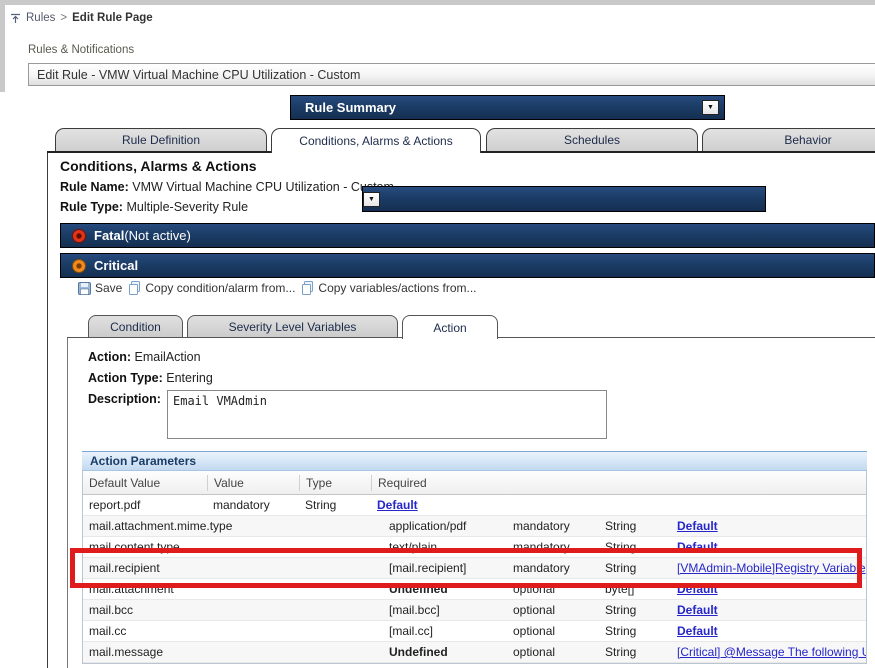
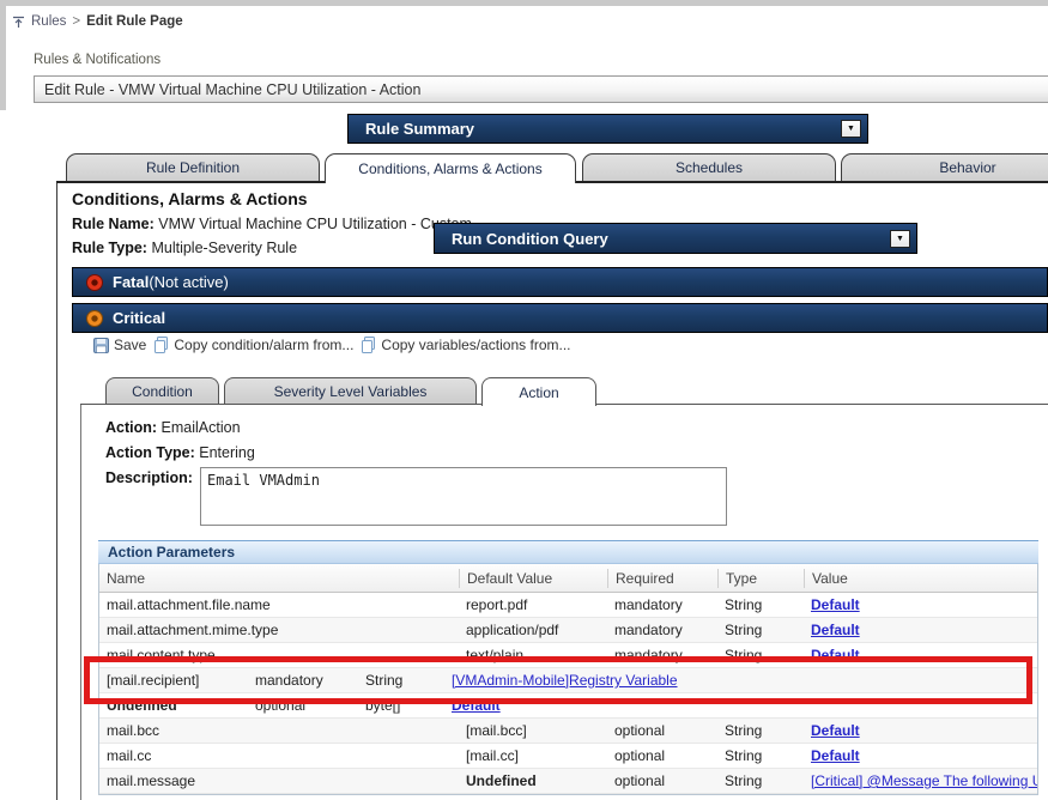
  Rules
  >
  Edit Rule Page
  Rules & Notifications
- Edit Rule - VMW Virtual Machine CPU Utilization - Custom
+ Edit Rule - VMW Virtual Machine CPU Utilization - Action
  Rule Summary
  Rule Definition
  Conditions, Alarms & Actions
  Schedules
  Behavior
  Conditions, Alarms & Actions
  Rule Name: VMW Virtual Machine CPU Utilization - C
  Rule Type: Multiple-Severity Rule
+ Run Condition Query
  Fatal(Not active)
  Critical
  Save
  Copy condition/alarm from...
  Copy variables/actions from...
  Condition
  Severity Level Variables
  Action
  Action: EmailAction
  Action Type: Entering
  Description:
  Email VMAdmin
  Action Parameters
+ Name
  Default Value
- Value
+ Required
  Type
- Required
+ Value
+ mail.attachment.file.name
  report.pdf
  mandatory
  String
  Default
  mail.attachment.mime.type
  application/pdf
  mandatory
  String
  Default
  mail.content.type
  text/plain
  mandatory
  String
  Default
- mail.recipient
  [mail.recipient]
  mandatory
  String
  [VMAdmin-Mobile]Registry Variable
- mail.attachment
  Undefined
  optional
  byte[]
  Default
  mail.bcc
  [mail.bcc]
  optional
  String
  Default
  mail.cc
  [mail.cc]
  optional
  String
  Default
  mail.message
  Undefined
  optional
  String
  [Critical] @Message The following
